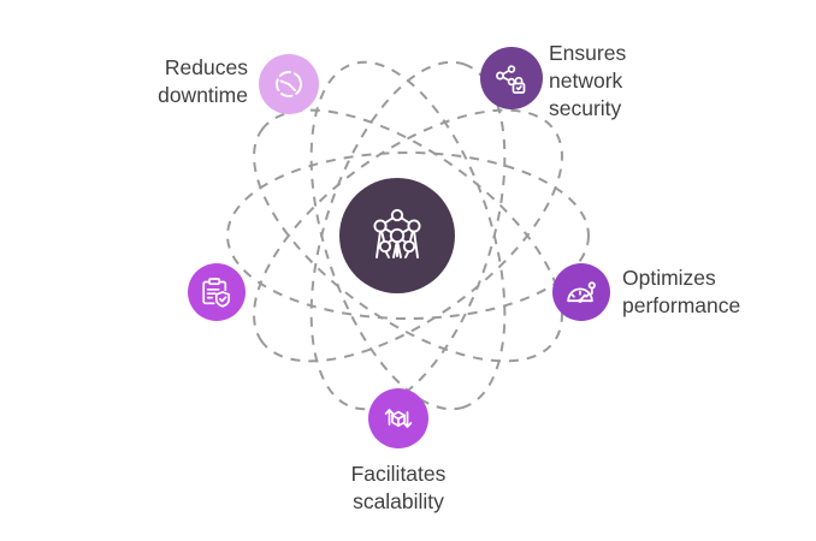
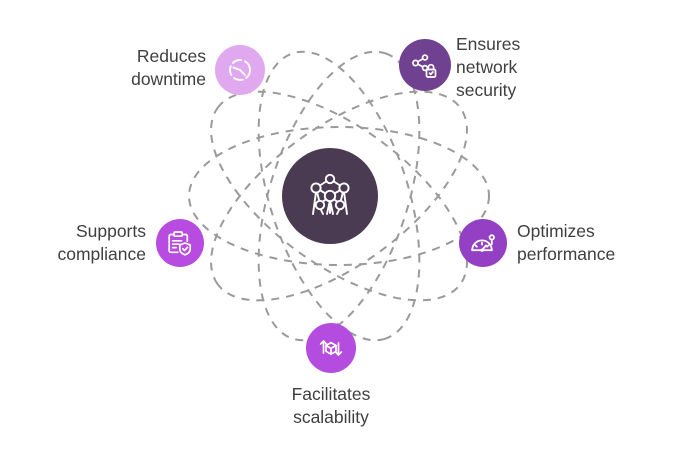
  Reduces
  downtime
  Ensures
  network
  security
+ Supports
+ compliance
  Optimizes
  performance
  Facilitates
  scalability
